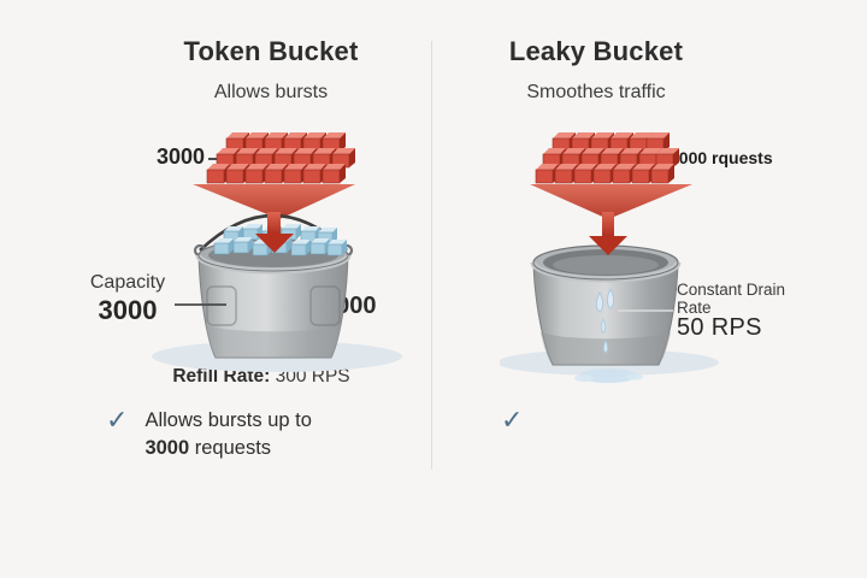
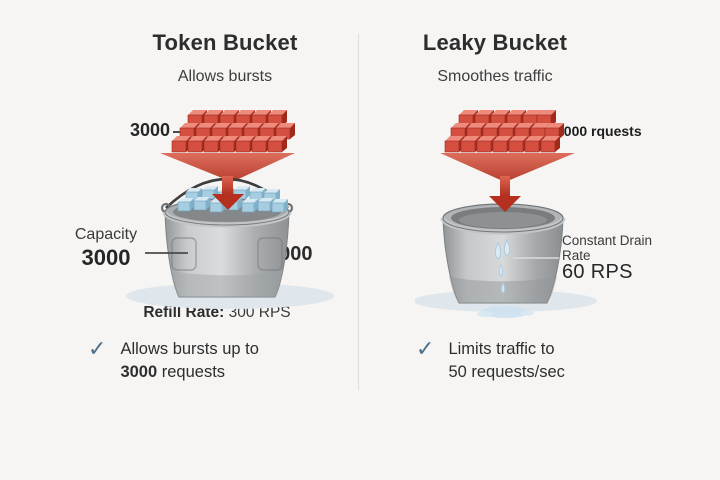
  Token Bucket
  Allows bursts
  3000
  Capacity
  3000
  Refill Rate: 300 RPS
  ✓
  Allows bursts up to
  3000 requests
  Leaky Bucket
  Smoothes traffic
  000 rquests
  Constant Drain
  Rate
- 50 RPS
+ 60 RPS
  ✓
+ Limits traffic to
+ 50 requests/sec
